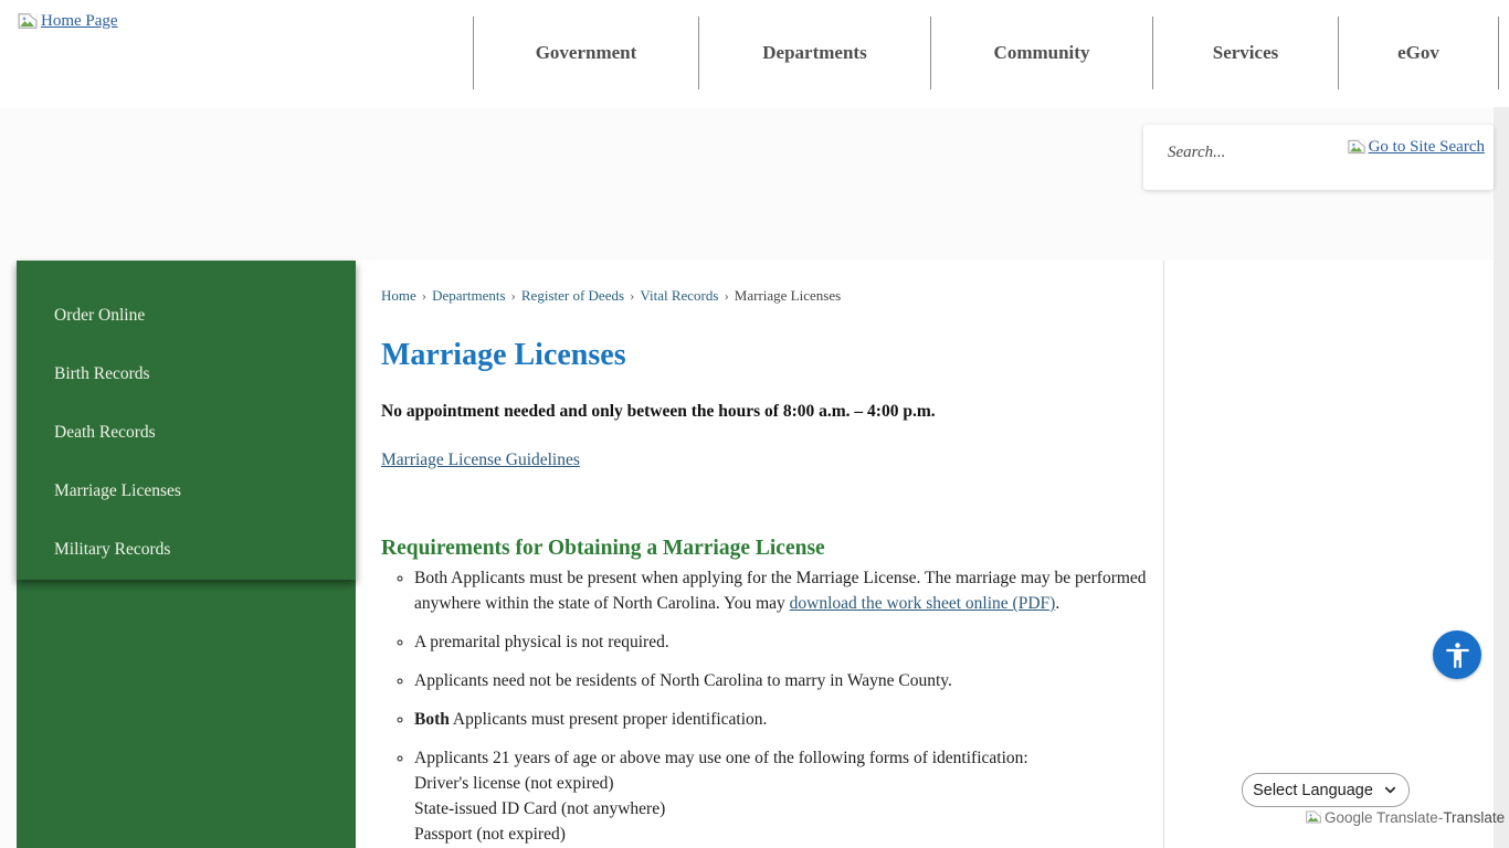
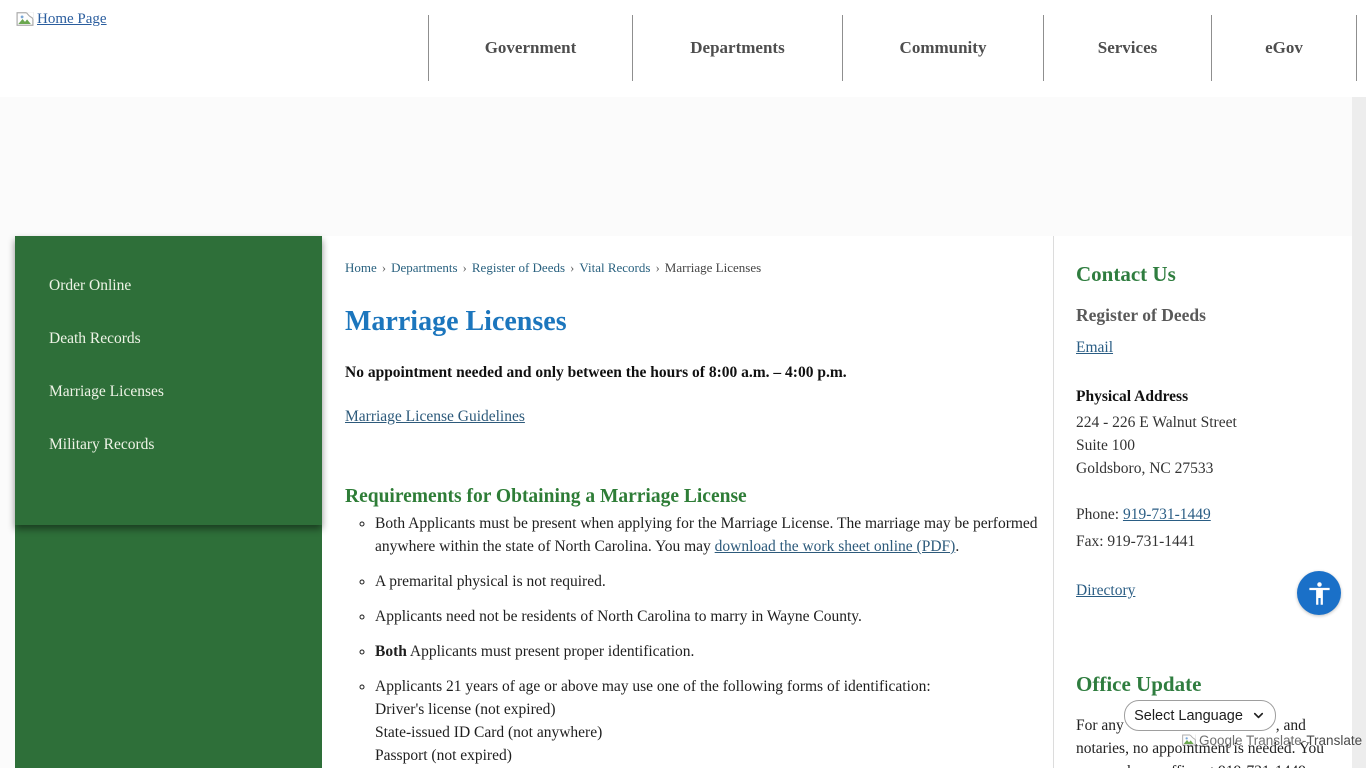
  Home Page
  Government
  Departments
  Community
  Services
  eGov
- Search...
- Go to Site Search
  Order Online
- Birth Records
  Death Records
  Marriage Licenses
  Military Records
  Home › Departments › Register of Deeds › Vital Records › Marriage Licenses
  Marriage Licenses
  No appointment needed and only between the hours of 8:00 a.m. – 4:00 p.m.
  Marriage License Guidelines
  Requirements for Obtaining a Marriage License
  Both Applicants must be present when applying for the Marriage License. The marriage may be performed anywhere within the state of North Carolina. You may download the work sheet online (PDF).
  A premarital physical is not required.
  Applicants need not be residents of North Carolina to marry in Wayne County.
  Both Applicants must present proper identification.
  Applicants 21 years of age or above may use one of the following forms of identification:
  Driver's license (not expired)
  State-issued ID Card (not anywhere)
  Passport (not expired)
+ Contact Us
+ Register of Deeds
+ Email
+ Physical Address
+ 224 - 226 E Walnut Street
+ Suite 100
+ Goldsboro, NC 27533
+ Phone: 919-731-1449
+ Fax: 919-731-1441
+ Directory
+ Office Update
+ For any , and
+ notaries, no appointment is needed. You
  Select Language
  Google Translate
  -
  Translate
